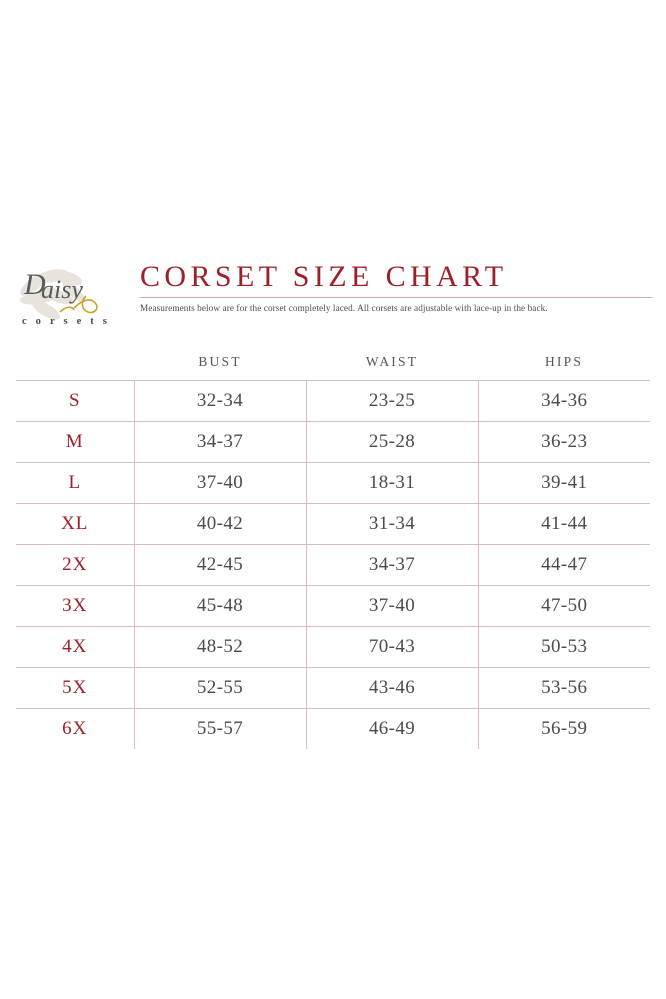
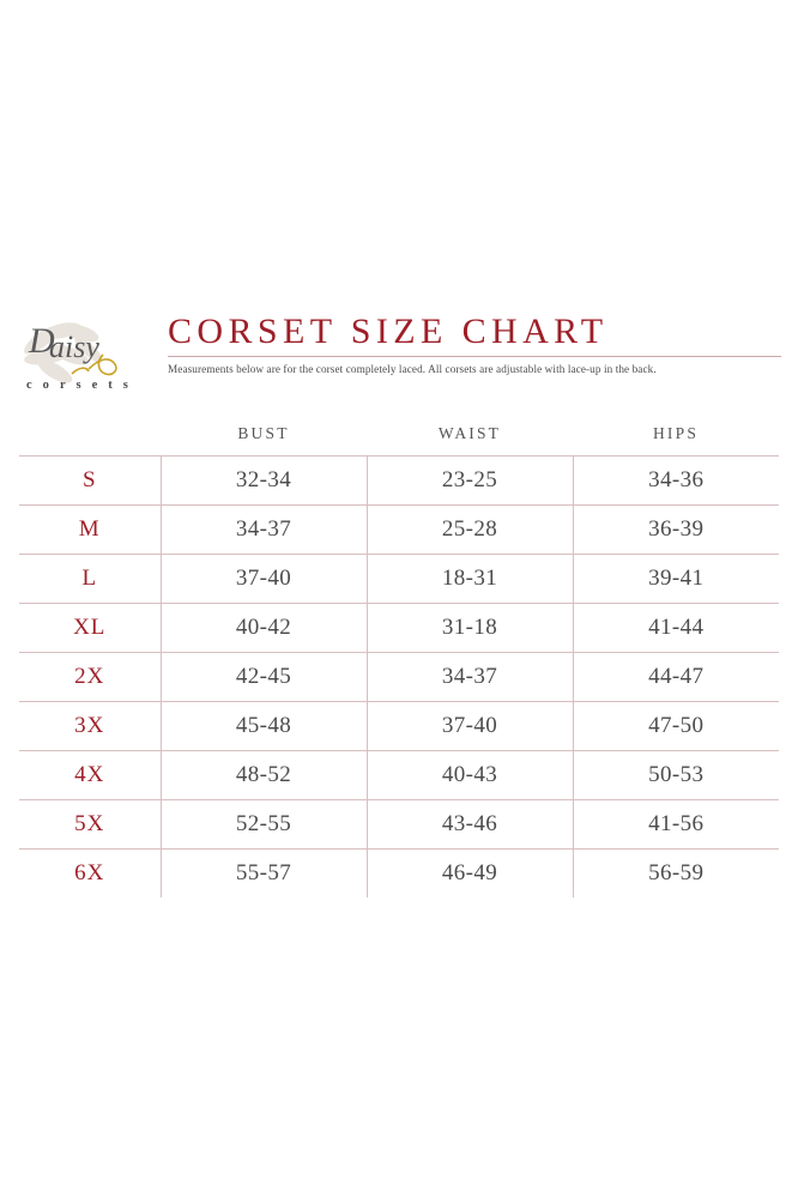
  D
  aisy
  c o r s e t s
  CORSET SIZE CHART
  Measurements below are for the corset completely laced. All corsets are adjustable with lace-up in the back.
  	BUST	WAIST	HIPS
  S	32-34	23-25	34-36
- M	34-37	25-28	36-23
+ M	34-37	25-28	36-39
  L	37-40	18-31	39-41
- XL	40-42	31-34	41-44
+ XL	40-42	31-18	41-44
  2X	42-45	34-37	44-47
  3X	45-48	37-40	47-50
- 4X	48-52	70-43	50-53
+ 4X	48-52	40-43	50-53
- 5X	52-55	43-46	53-56
+ 5X	52-55	43-46	41-56
  6X	55-57	46-49	56-59
